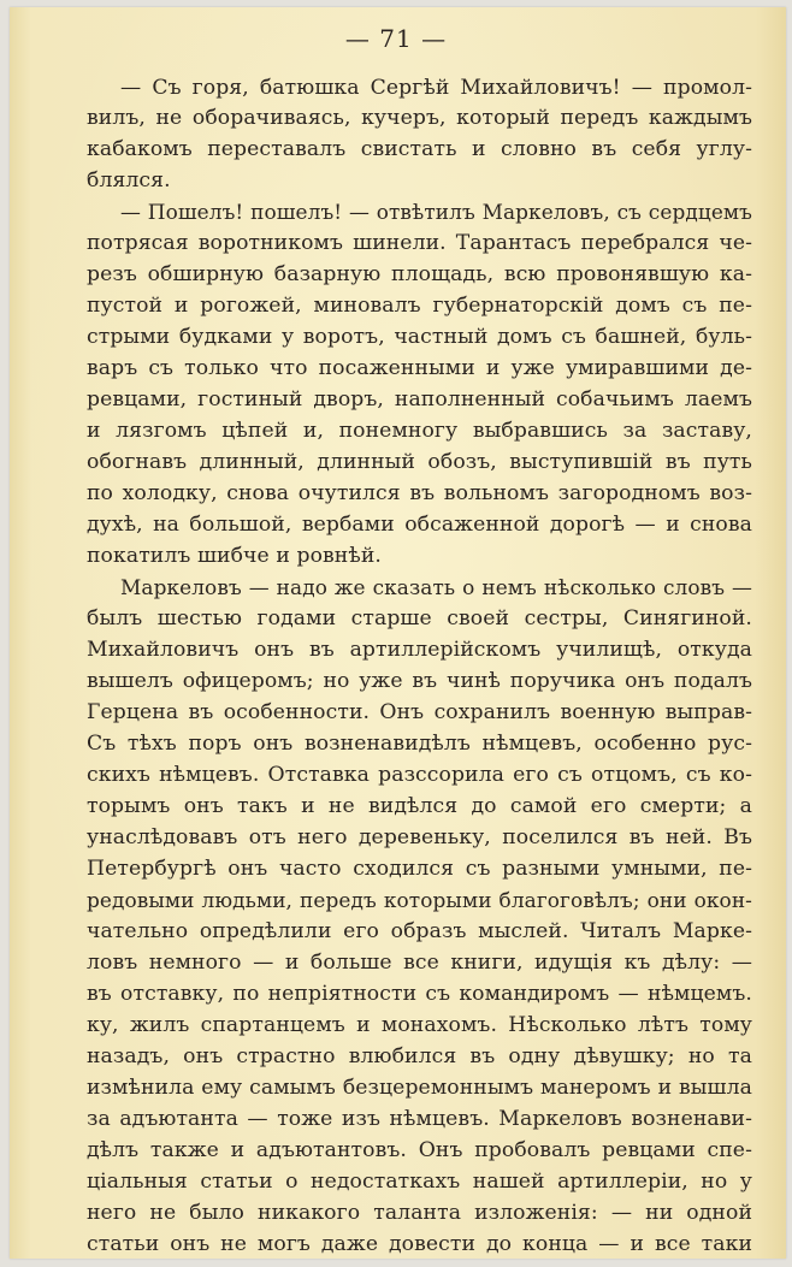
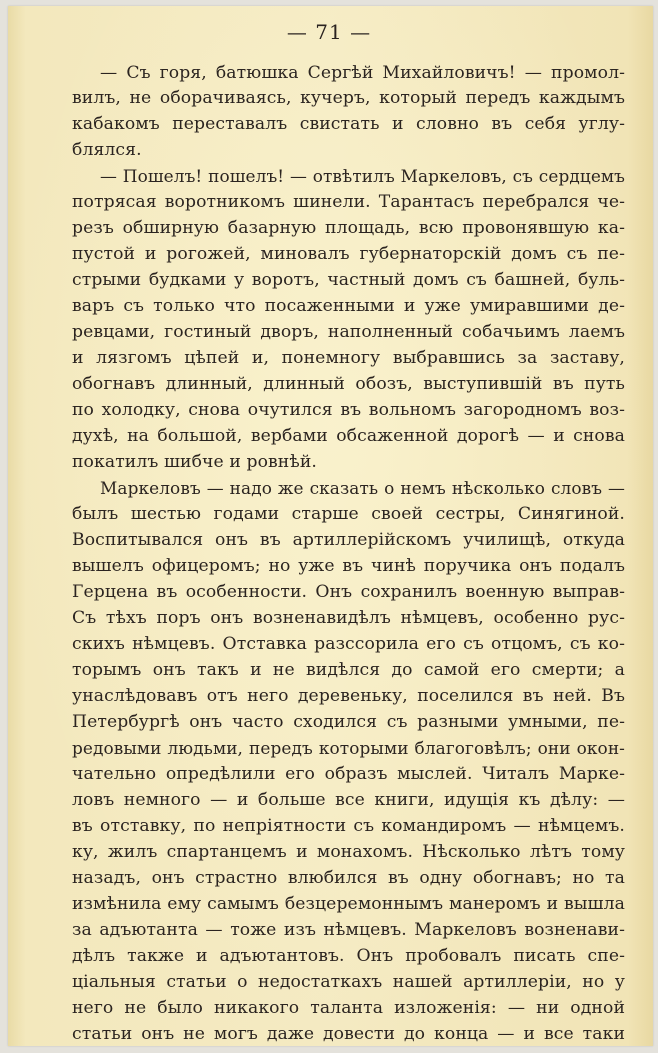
  — 71 —
  — Съ горя, батюшка Сергѣй Михайловичъ! — промол-
  вилъ, не оборачиваясь, кучеръ, который передъ каждымъ
  кабакомъ переставалъ свистать и словно въ себя углу-
  блялся.
  — Пошелъ! пошелъ! — отвѣтилъ Маркеловъ, съ сердцемъ
  потрясая воротникомъ шинели. Тарантасъ перебрался че-
  резъ обширную базарную площадь, всю провонявшую ка-
  пустой и рогожей, миновалъ губернаторскій домъ съ пе-
  стрыми будками у воротъ, частный домъ съ башней, буль-
  варъ съ только что посаженными и уже умиравшими де-
  ревцами, гостиный дворъ, наполненный собачьимъ лаемъ
  и лязгомъ цѣпей и, понемногу выбравшись за заставу,
  обогнавъ длинный, длинный обозъ, выступившій въ путь
  по холодку, снова очутился въ вольномъ загородномъ воз-
  духѣ, на большой, вербами обсаженной дорогѣ — и снова
  покатилъ шибче и ровнѣй.
  Маркеловъ — надо же сказать о немъ нѣсколько словъ —
  былъ шестью годами старше своей сестры, Синягиной.
- Михайловичъ онъ въ артиллерійскомъ училищѣ, откуда
+ Воспитывался онъ въ артиллерійскомъ училищѣ, откуда
  вышелъ офицеромъ; но уже въ чинѣ поручика онъ подалъ
  Герцена въ особенности. Онъ сохранилъ военную выправ-
  Съ тѣхъ поръ онъ возненавидѣлъ нѣмцевъ, особенно рус-
  скихъ нѣмцевъ. Отставка разссорила его съ отцомъ, съ ко-
  торымъ онъ такъ и не видѣлся до самой его смерти; а
  унаслѣдовавъ отъ него деревеньку, поселился въ ней. Въ
  Петербургѣ онъ часто сходился съ разными умными, пе-
  редовыми людьми, передъ которыми благоговѣлъ; они окон-
  чательно опредѣлили его образъ мыслей. Читалъ Марке-
  ловъ немного — и больше все книги, идущія къ дѣлу: —
  въ отставку, по непріятности съ командиромъ — нѣмцемъ.
  ку, жилъ спартанцемъ и монахомъ. Нѣсколько лѣтъ тому
- назадъ, онъ страстно влюбился въ одну дѣвушку; но та
+ назадъ, онъ страстно влюбился въ одну обогнавъ; но та
  измѣнила ему самымъ безцеремоннымъ манеромъ и вышла
  за адъютанта — тоже изъ нѣмцевъ. Маркеловъ возненави-
- дѣлъ также и адъютантовъ. Онъ пробовалъ ревцами спе-
+ дѣлъ также и адъютантовъ. Онъ пробовалъ писать спе-
  ціальныя статьи о недостаткахъ нашей артиллеріи, но у
  него не было никакого таланта изложенія: — ни одной
  статьи онъ не могъ даже довести до конца — и все таки
